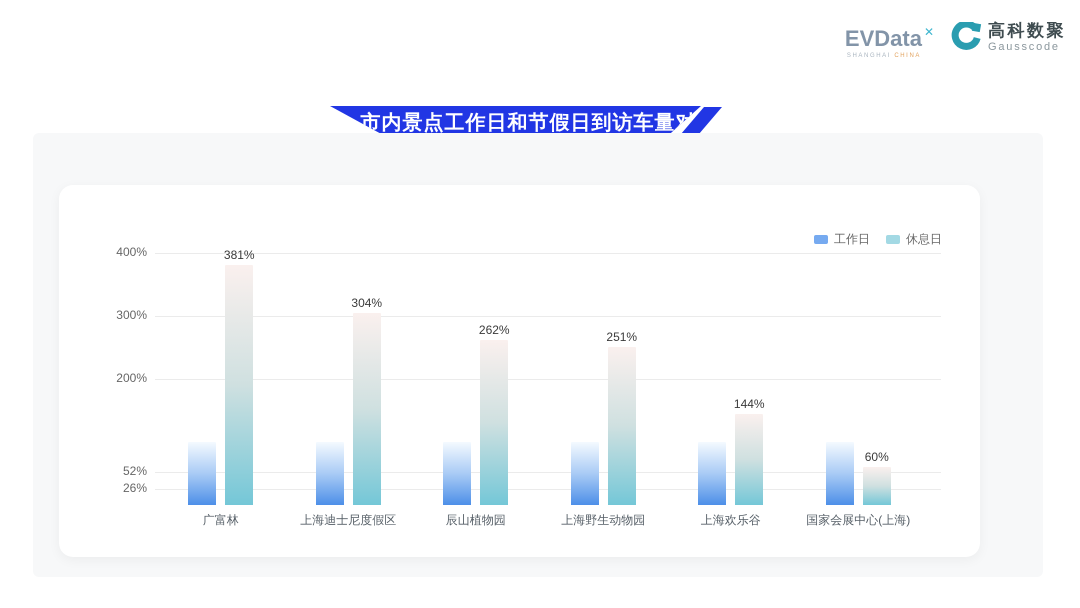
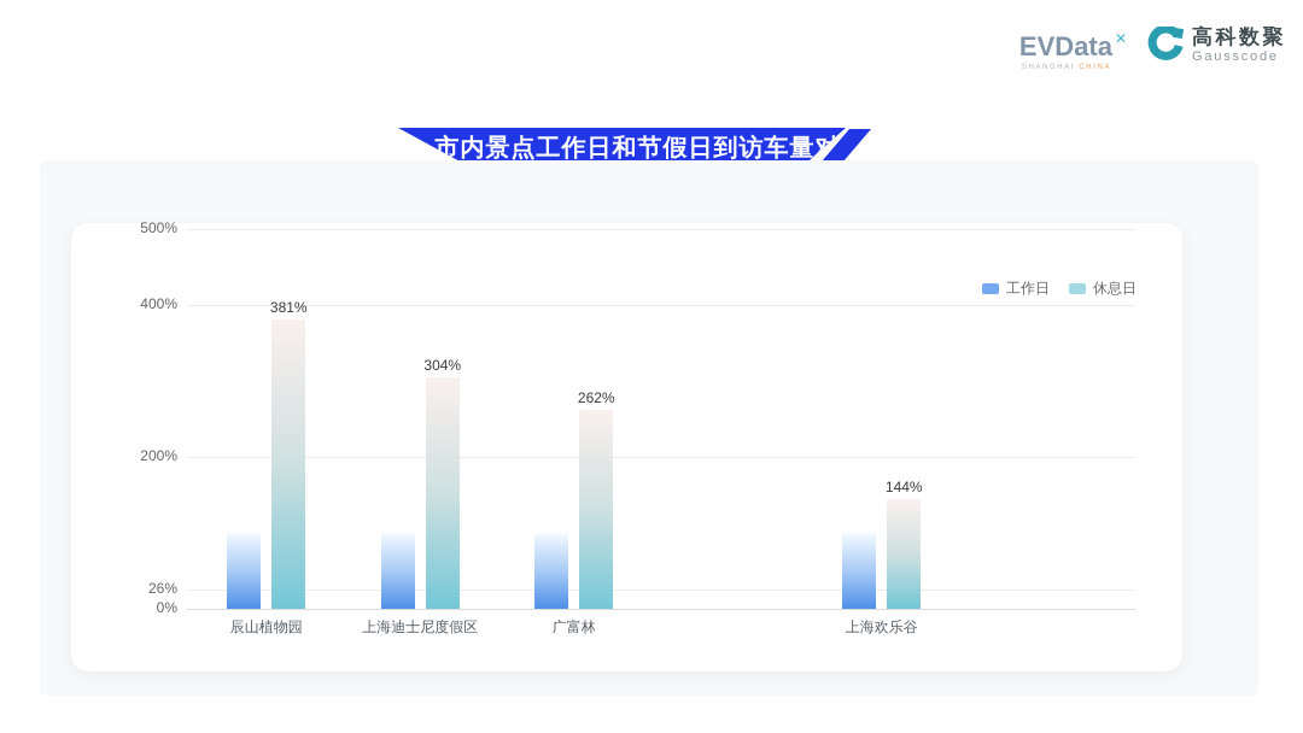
  EVData
  ✕
  高科数聚
  Gausscode
  市内景点工作日和节假日到访车量
  工作日
  休息日
- 52%
+ 0%
  26%
  200%
- 300%
+ 500%
  400%
  381%
- 广富林
+ 辰山植物园
  304%
  上海迪士尼度假区
  262%
- 辰山植物园
+ 广富林
- 251%
- 上海野生动物园
  144%
  上海欢乐谷
- 60%
- 国家会展中心(上海)
